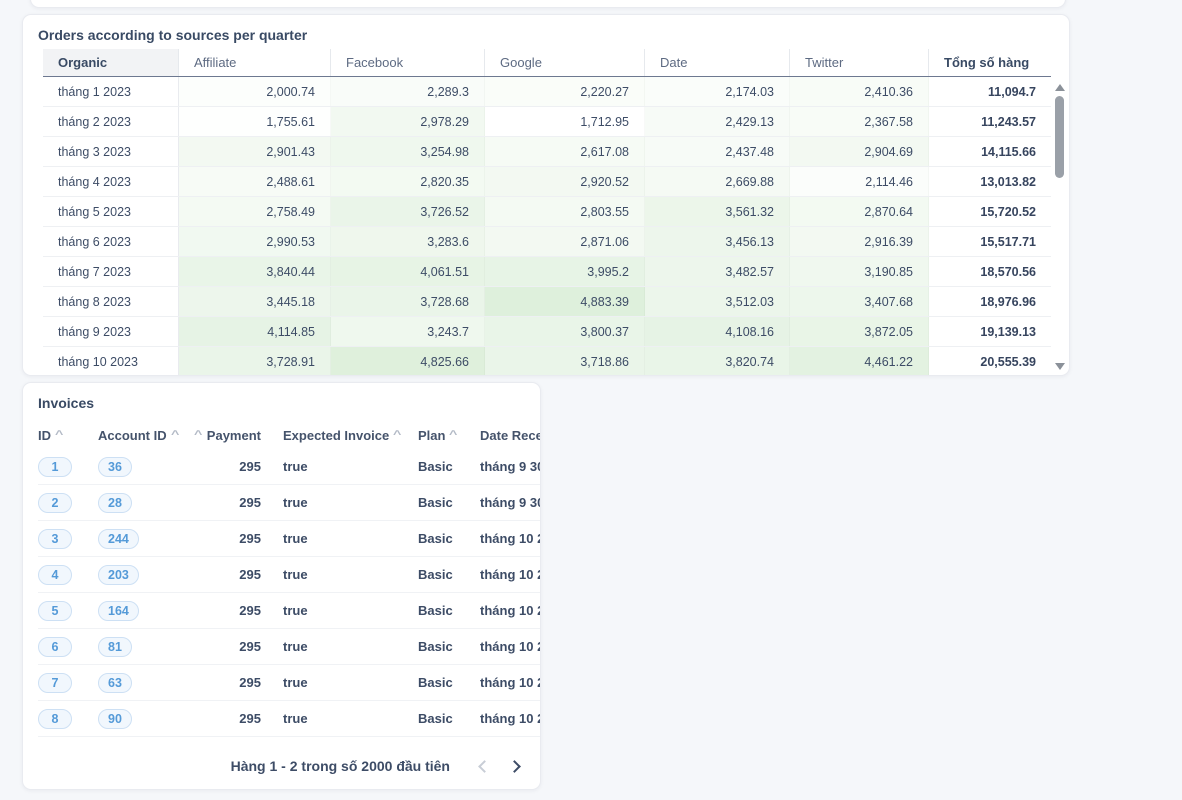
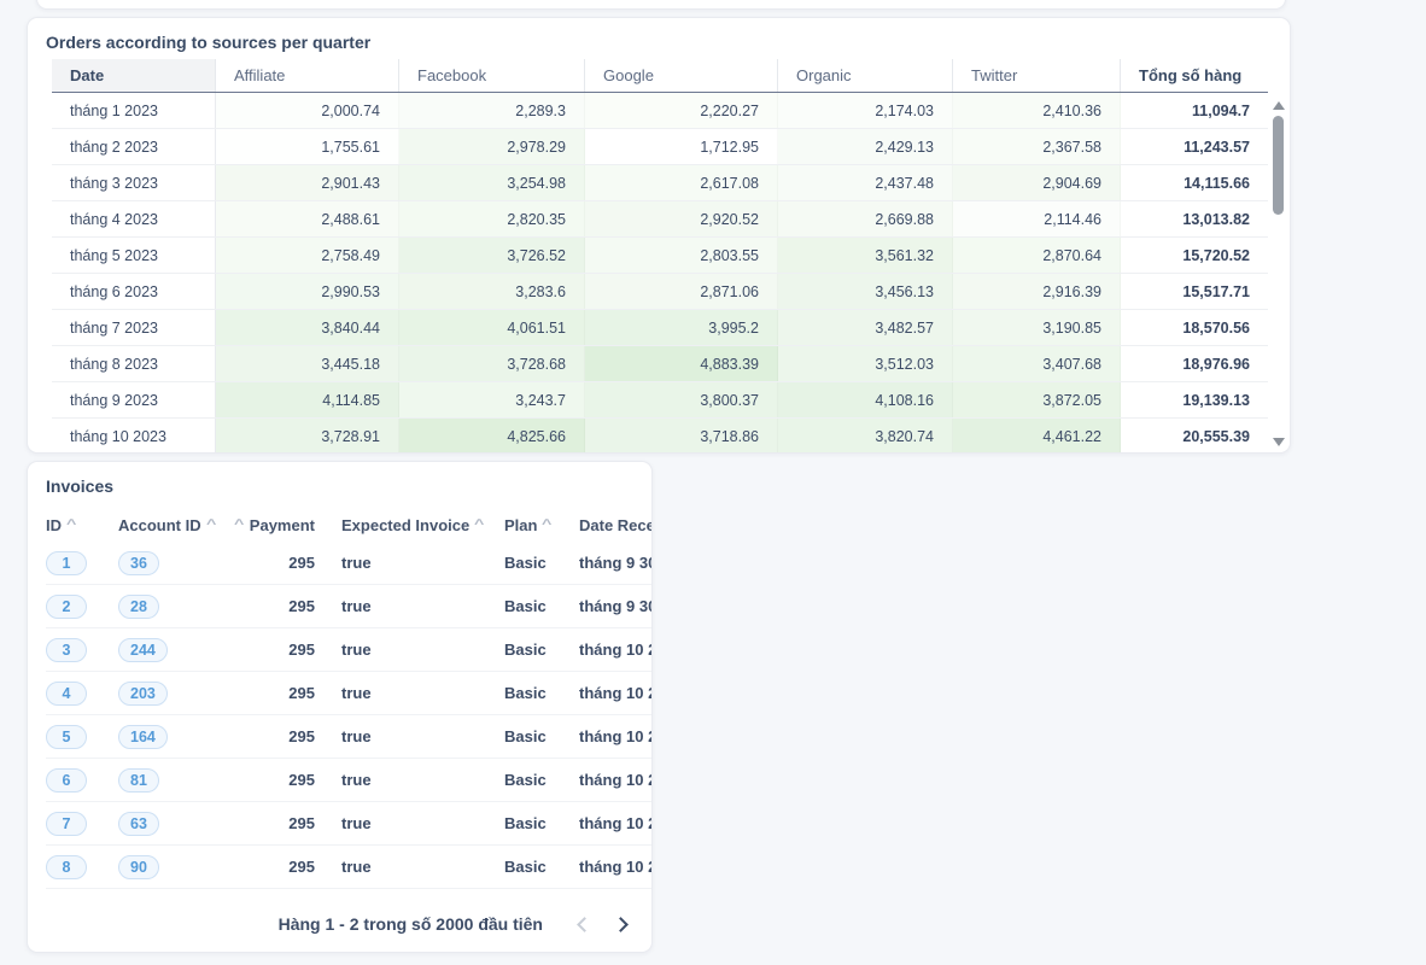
  Orders according to sources per quarter
- Organic
+ Date
  Affiliate
  Facebook
  Google
- Date
+ Organic
  Twitter
  Tổng số hàng
  tháng 1 2023
  2,000.74
  2,289.3
  2,220.27
  2,174.03
  2,410.36
  11,094.7
  tháng 2 2023
  1,755.61
  2,978.29
  1,712.95
  2,429.13
  2,367.58
  11,243.57
  tháng 3 2023
  2,901.43
  3,254.98
  2,617.08
  2,437.48
  2,904.69
  14,115.66
  tháng 4 2023
  2,488.61
  2,820.35
  2,920.52
  2,669.88
  2,114.46
  13,013.82
  tháng 5 2023
  2,758.49
  3,726.52
  2,803.55
  3,561.32
  2,870.64
  15,720.52
  tháng 6 2023
  2,990.53
  3,283.6
  2,871.06
  3,456.13
  2,916.39
  15,517.71
  tháng 7 2023
  3,840.44
  4,061.51
  3,995.2
  3,482.57
  3,190.85
  18,570.56
  tháng 8 2023
  3,445.18
  3,728.68
  4,883.39
  3,512.03
  3,407.68
  18,976.96
  tháng 9 2023
  4,114.85
  3,243.7
  3,800.37
  4,108.16
  3,872.05
  19,139.13
  tháng 10 2023
  3,728.91
  4,825.66
  3,718.86
  3,820.74
  4,461.22
  20,555.39
  Invoices
  ID
  ^
  Account ID
  ^
  ^
  Payment
  Expected Invoice
  ^
  Plan
  ^
  1
  36
  295
  true
  Basic
  2
  28
  295
  true
  Basic
  3
  244
  295
  true
  Basic
  4
  203
  295
  true
  Basic
  5
  164
  295
  true
  Basic
  6
  81
  295
  true
  Basic
  7
  63
  295
  true
  Basic
  8
  90
  295
  true
  Basic
  Hàng 1 - 2 trong số 2000 đầu tiên
